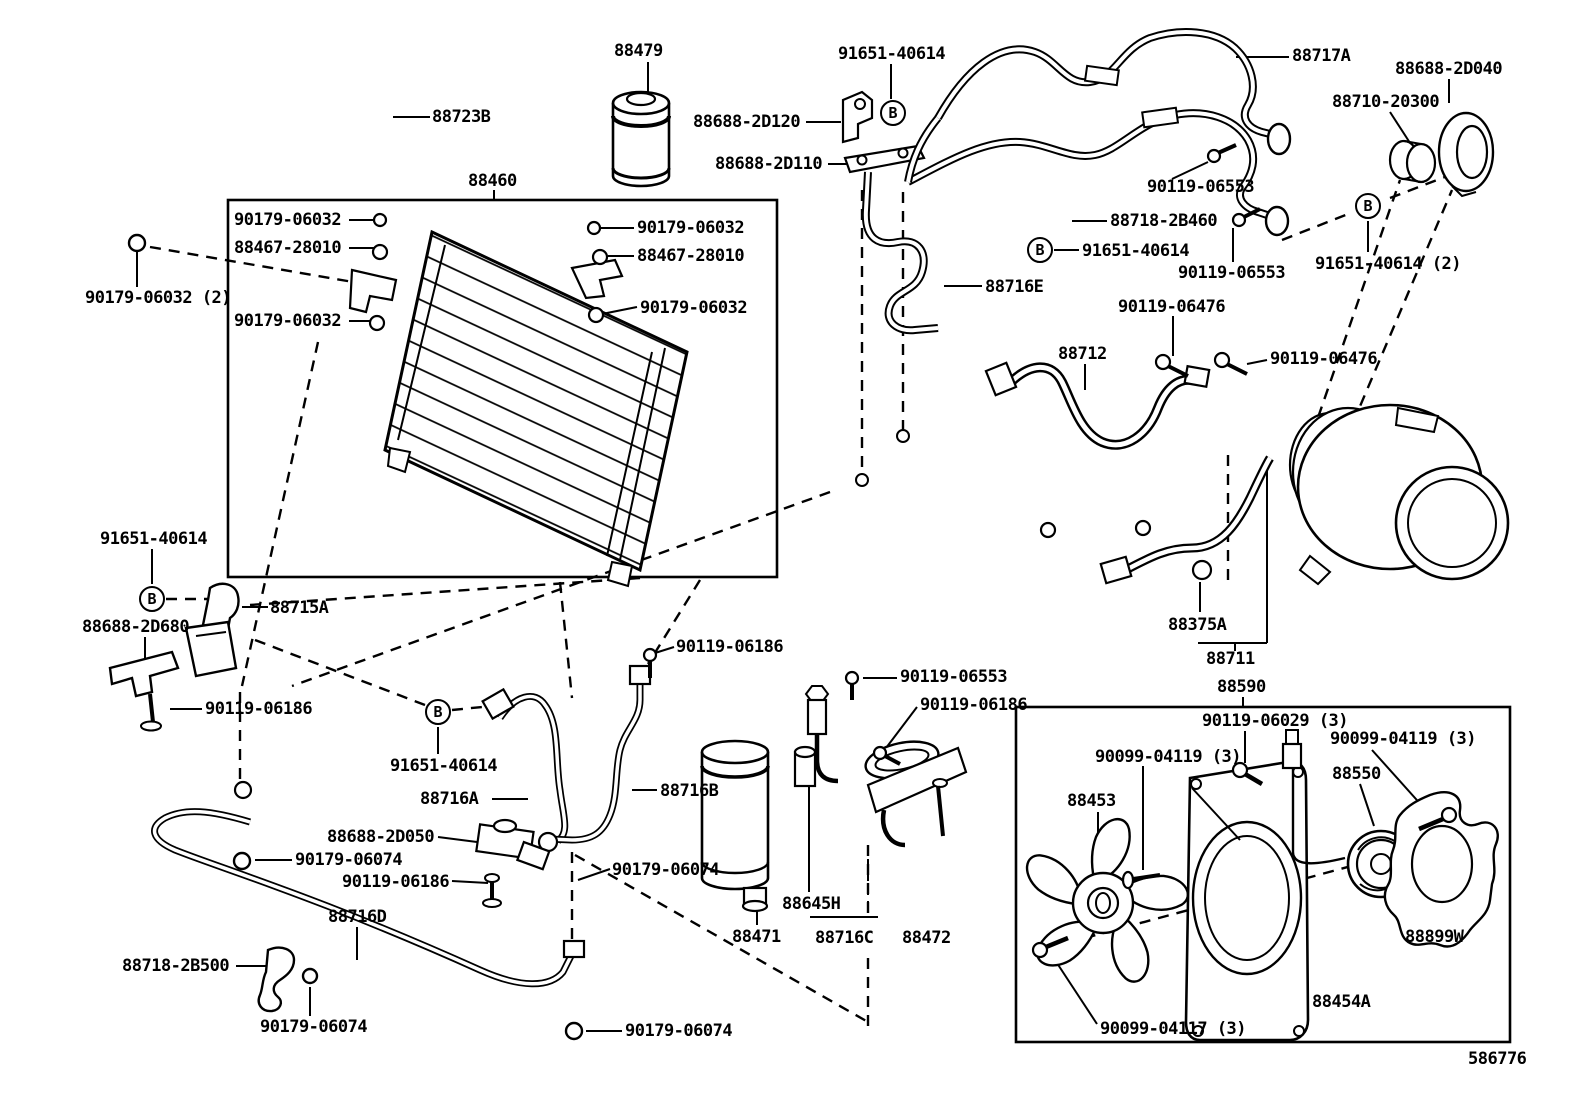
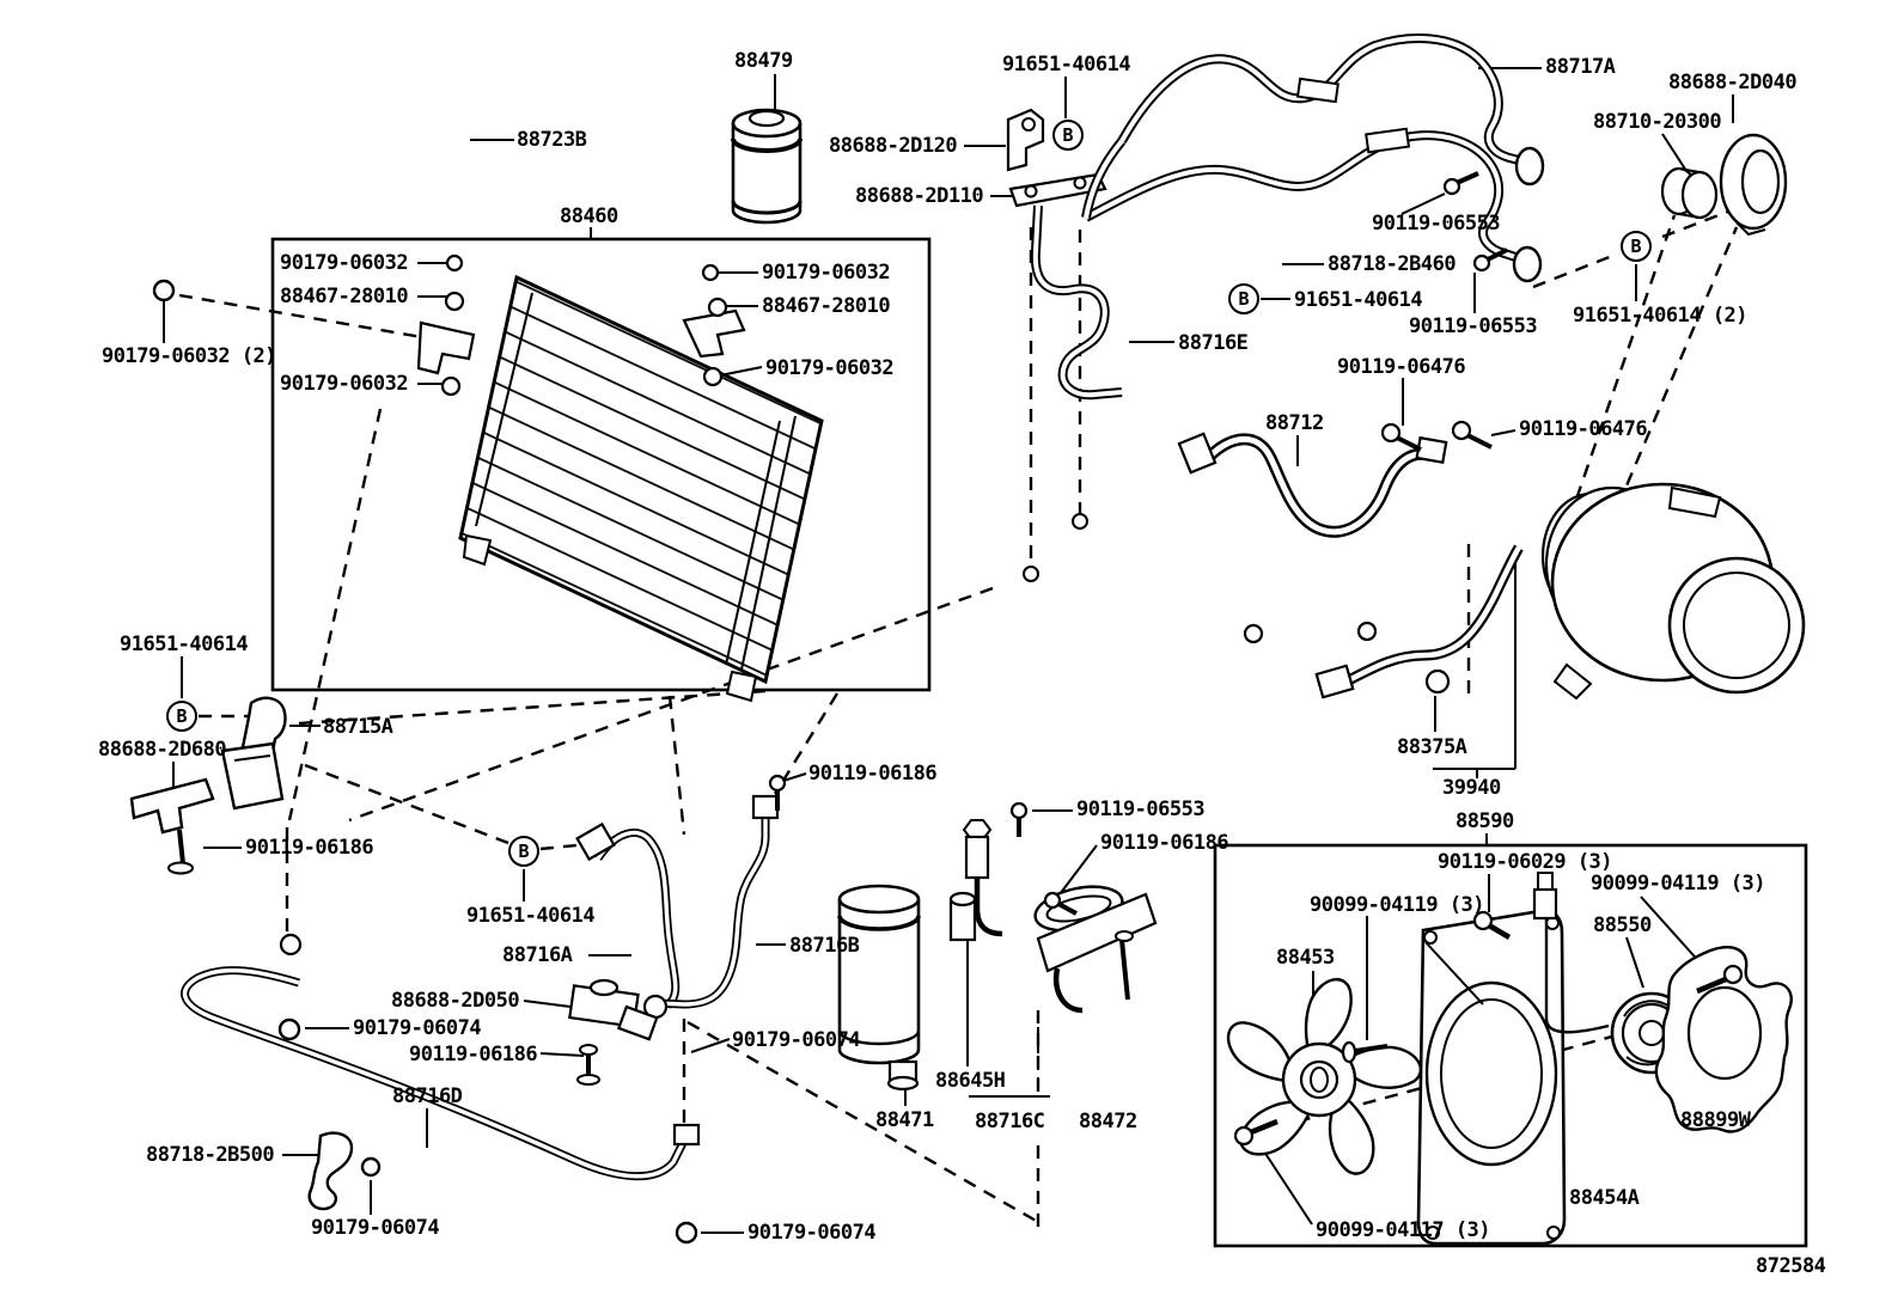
  B
  B
  B
  B
  B
  88723B
  88479
  91651-40614
  88688-2D120
  88688-2D110
  88717A
  88688-2D040
  88710-20300
  90119-06553
  88718-2B460
  91651-40614
  90119-06553
  91651-40614 (2)
  88716E
  90119-06476
  90119-06476
  88712
  88460
  90179-06032
  88467-28010
  90179-06032
  90179-06032
  88467-28010
  90179-06032
  90179-06032 (2)
  91651-40614
  88715A
  88688-2D680
  90119-06186
  90119-06186
  91651-40614
  88716A
  88716B
  88688-2D050
  90179-06074
  90119-06186
  88716D
  88718-2B500
  90179-06074
  90179-06074
  90179-06074
  88471
  88645H
  88716C
  88472
  90119-06553
  90119-06186
  88375A
- 88711
+ 39940
  88590
  90119-06029 (3)
  90099-04119 (3)
  90099-04119 (3)
  88550
  88453
  88899W
  88454A
  90099-04117 (3)
- 586776
+ 872584
